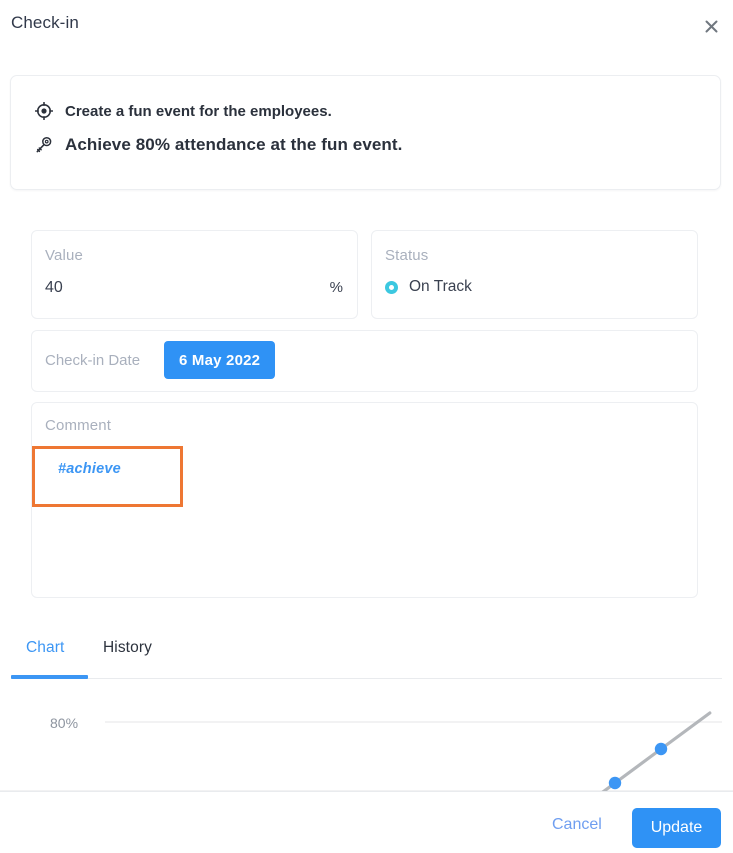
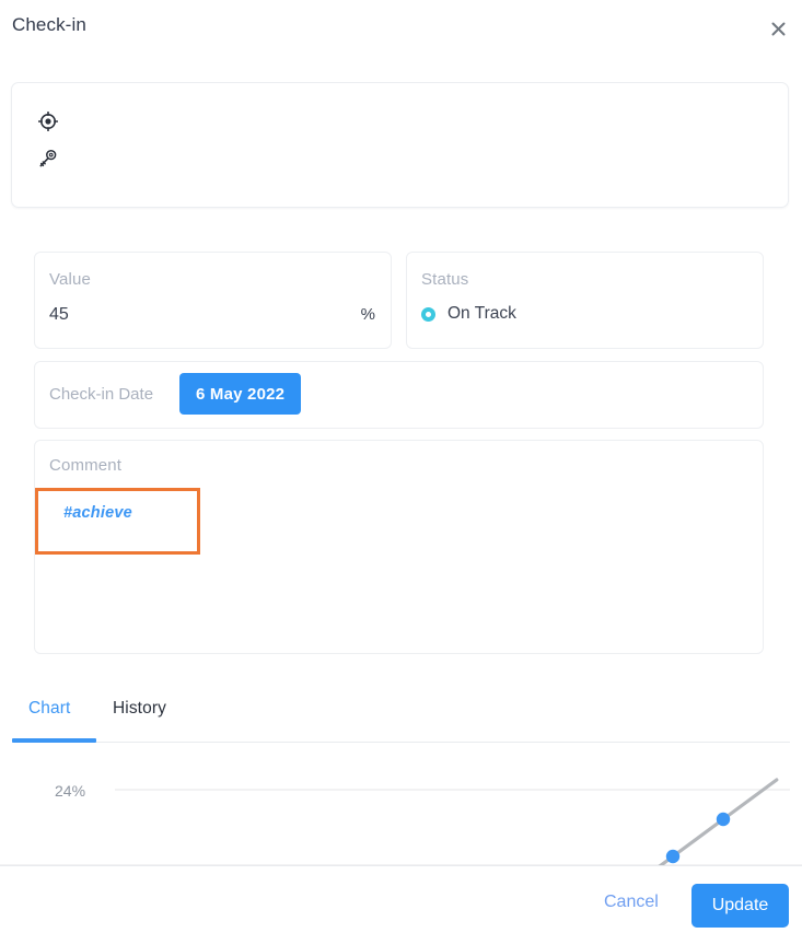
  Check-in
- Create a fun event for the employees.
- Achieve 80% attendance at the fun event.
  Value
- 40
+ 45
  %
  Status
  On Track
  Check-in Date
  6 May 2022
  Comment
  #achieve
  Chart
  History
- 80%
+ 24%
  Cancel
  Update
